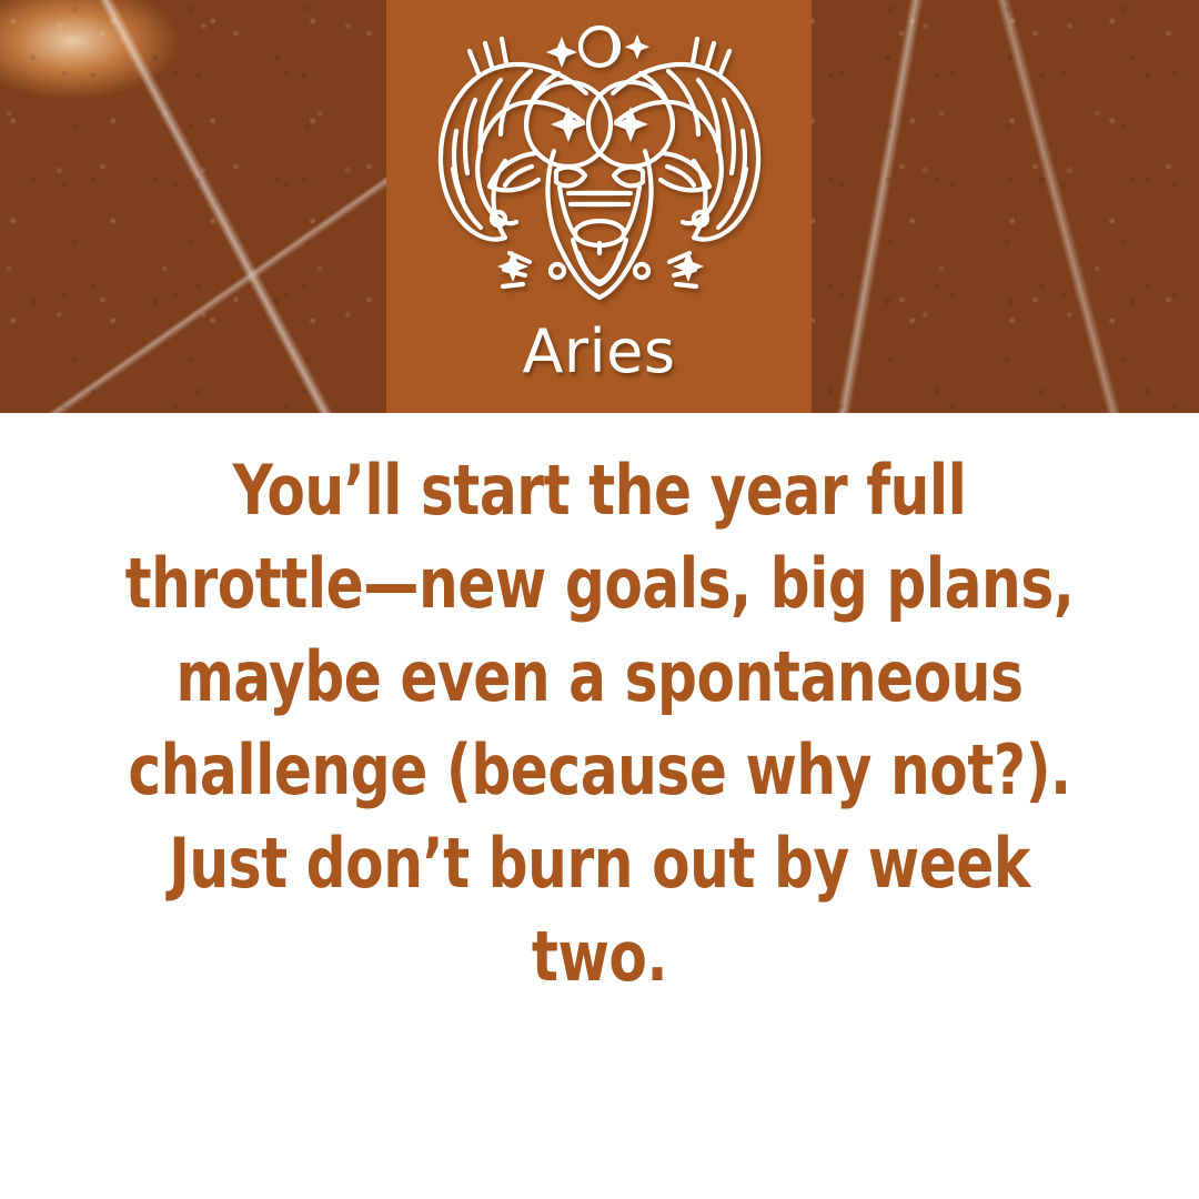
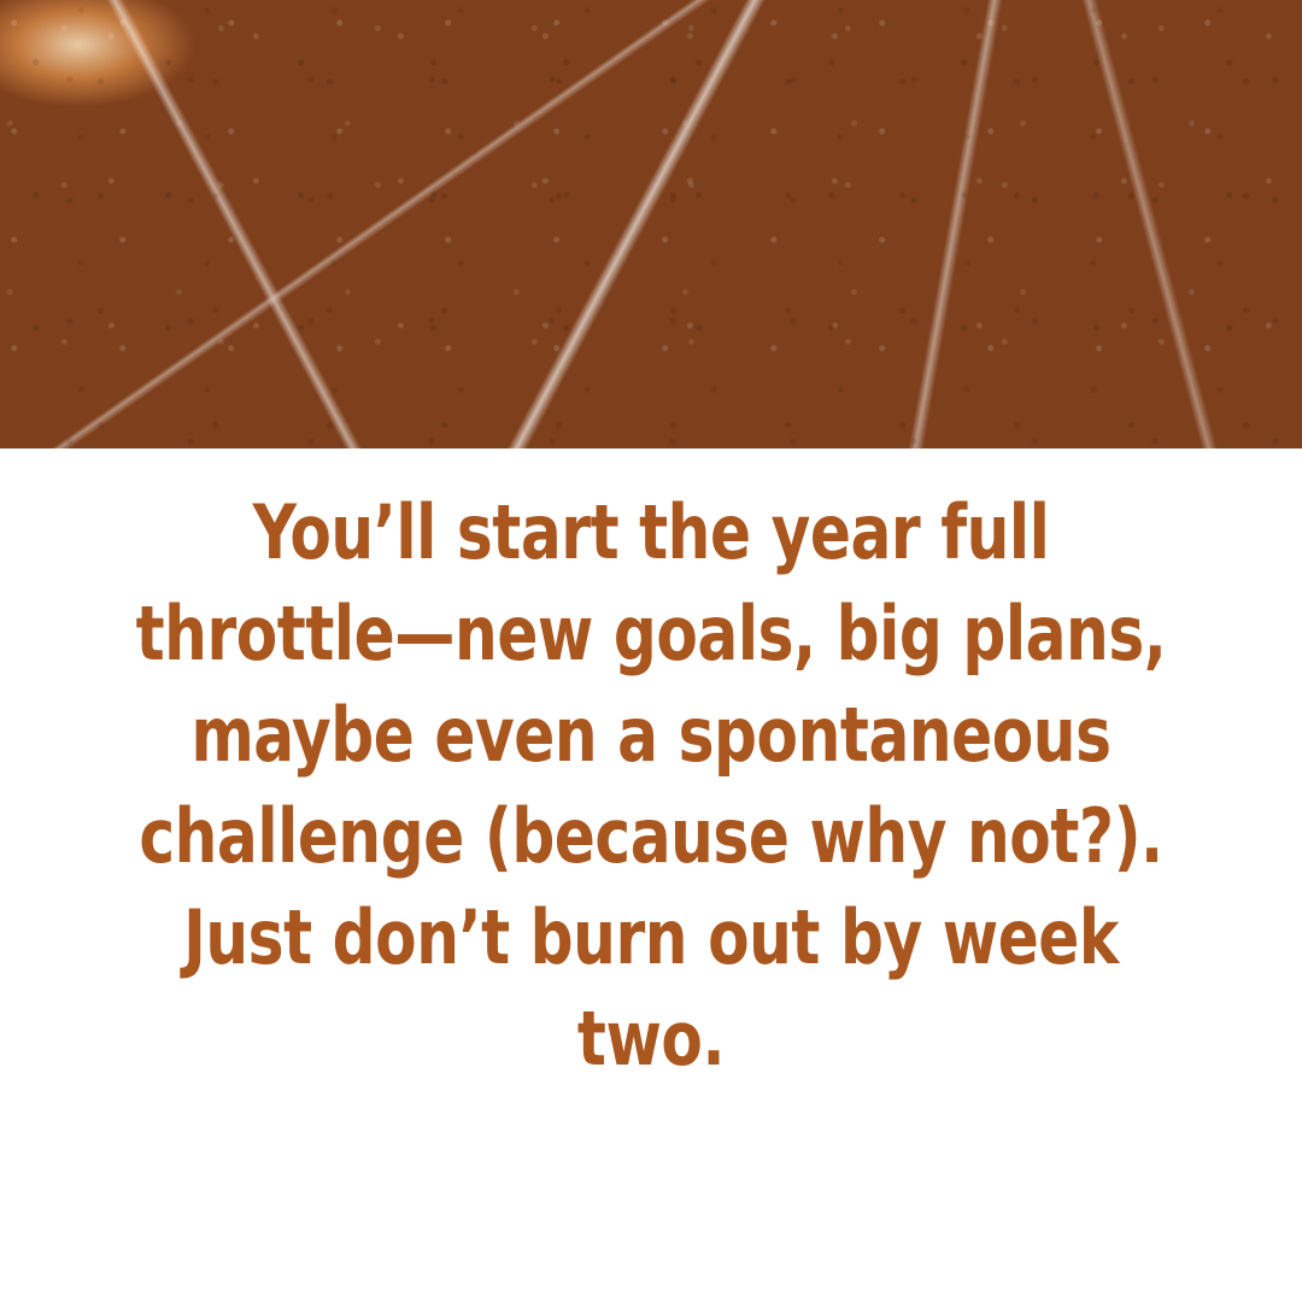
- Aries
  You’ll start the year full throttle—new goals, big plans, maybe even a spontaneous challenge (because why not?). Just don’t burn out by week two.
